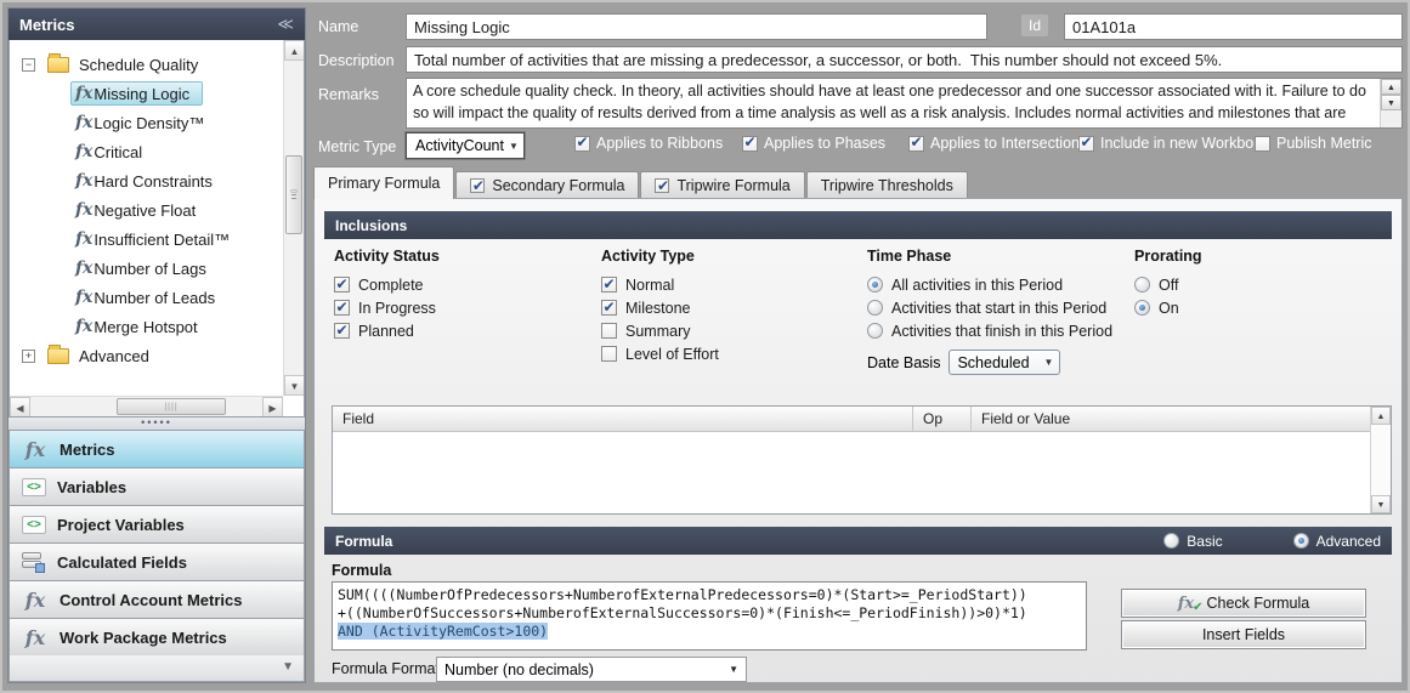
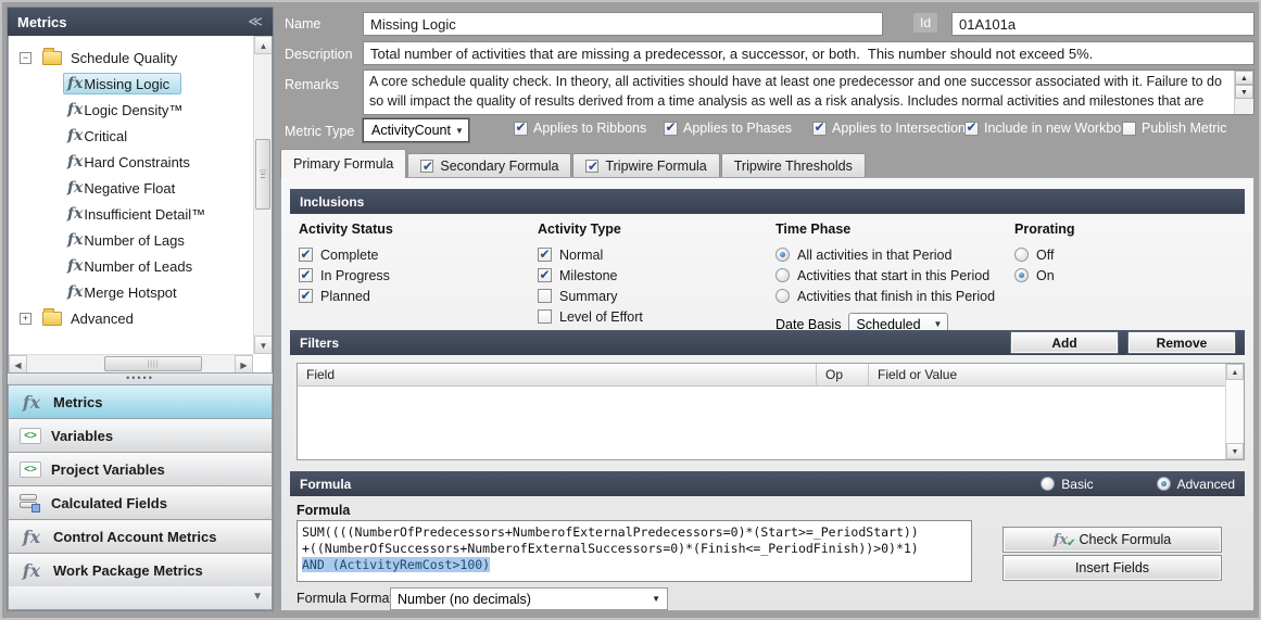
  Metrics
  ≪
  −
  Schedule Quality
  fx
  Missing Logic
  fx
  Logic Density™
  fx
  Critical
  fx
  Hard Constraints
  fx
  Negative Float
  fx
  Insufficient Detail™
  fx
  Number of Lags
  fx
  Number of Leads
  fx
  Merge Hotspot
  +
  Advanced
  ▲
  ▼
  ◀
  ▶
  •••••
  fx
  Metrics
  <>
  Variables
  <>
  Project Variables
  Calculated Fields
  fx
  Control Account Metrics
  fx
  Work Package Metrics
  ▼
  Name
  Missing Logic
  Id
  01A101a
  Description
  Total number of activities that are missing a predecessor, a successor, or both. This number should not exceed 5%.
  Remarks
  A core schedule quality check. In theory, all activities should have at least one predecessor and one successor associated with it. Failure to do so will impact the quality of results derived from a time analysis as well as a risk analysis. Includes normal activities and milestones that are
  Metric Type
  ActivityCount
  ▼
  Applies to Ribbons
  Applies to Phases
  Applies to Intersection
  Include in new Workbo
  Publish Metric
  Primary Formula
  Secondary Formula
  Tripwire Formula
  Tripwire Thresholds
  Inclusions
  Activity Status
  Complete
  In Progress
  Planned
  Activity Type
  Normal
  Milestone
  Summary
  Level of Effort
  Time Phase
- All activities in this Period
+ All activities in that Period
  Activities that start in this Period
  Activities that finish in this Period
  Date Basis
  Scheduled
  ▼
  Prorating
  Off
  On
+ Filters
+ Add
+ Remove
  Field
  Op
  Field or Value
  Formula
  Basic
  Advanced
  Formula
  SUM((((NumberOfPredecessors+NumberofExternalPredecessors=0)*(Start>=_PeriodStart))
  +((NumberOfSuccessors+NumberofExternalSuccessors=0)*(Finish<=_PeriodFinish))>0)*1)
  AND (ActivityRemCost>100)
  fx
  ✔
  Check Formula
  Insert Fields
  Formula Forma
  Number (no decimals)
  ▼
